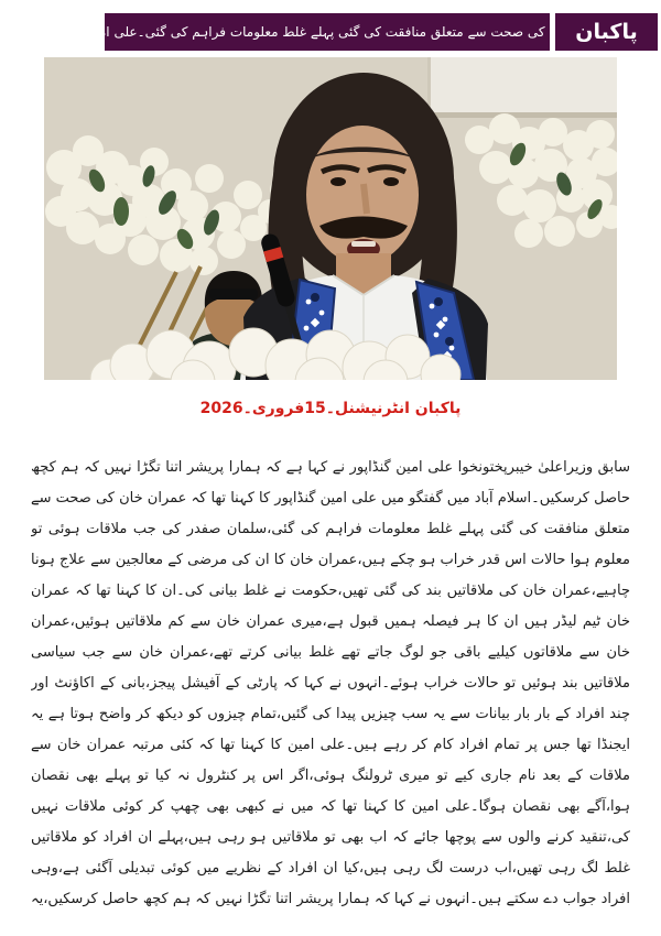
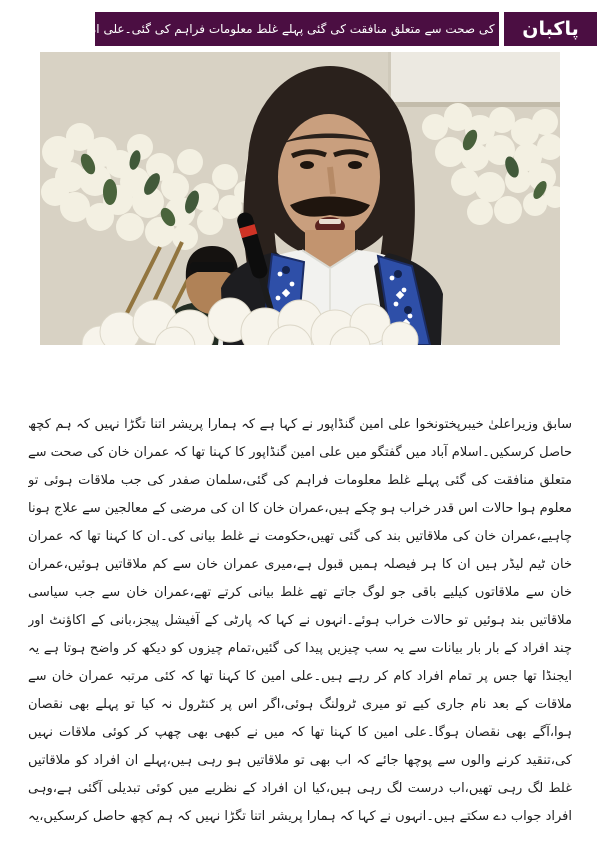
  پاکبان
  کی صحت سے متعلق منافقت کی گئی پہلے غلط معلومات فراہم کی گئی۔علی ا
- پاکبان انٹرنیشنل۔15فروری۔2026
  سابق وزیراعلیٰ خیبرپختونخوا علی امین گنڈاپور نے کہا ہے کہ ہمارا پریشر اتنا تگڑا نہیں کہ ہم کچھ حاصل کرسکیں۔اسلام آباد میں گفتگو میں علی امین گنڈاپور کا کہنا تھا کہ عمران خان کی صحت سے متعلق منافقت کی گئی پہلے غلط معلومات فراہم کی گئی،سلمان صفدر کی جب ملاقات ہوئی تو معلوم ہوا حالات اس قدر خراب ہو چکے ہیں،عمران خان کا ان کی مرضی کے معالجین سے علاج ہونا چاہیے،عمران خان کی ملاقاتیں بند کی گئی تھیں،حکومت نے غلط بیانی کی۔ان کا کہنا تھا کہ عمران خان ٹیم لیڈر ہیں ان کا ہر فیصلہ ہمیں قبول ہے،میری عمران خان سے کم ملاقاتیں ہوئیں،عمران خان سے ملاقاتوں کیلیے باقی جو لوگ جاتے تھے غلط بیانی کرتے تھے،عمران خان سے جب سیاسی ملاقاتیں بند ہوئیں تو حالات خراب ہوئے۔انہوں نے کہا کہ پارٹی کے آفیشل پیجز،بانی کے اکاؤنٹ اور چند افراد کے بار بار بیانات سے یہ سب چیزیں پیدا کی گئیں،تمام چیزوں کو دیکھ کر واضح ہوتا ہے یہ ایجنڈا تھا جس پر تمام افراد کام کر رہے ہیں۔علی امین کا کہنا تھا کہ کئی مرتبہ عمران خان سے ملاقات کے بعد نام جاری کیے تو میری ٹرولنگ ہوئی،اگر اس پر کنٹرول نہ کیا تو پہلے بھی نقصان ہوا،آگے بھی نقصان ہوگا۔علی امین کا کہنا تھا کہ میں نے کبھی بھی چھپ کر کوئی ملاقات نہیں کی،تنقید کرنے والوں سے پوچھا جائے کہ اب بھی تو ملاقاتیں ہو رہی ہیں،پہلے ان افراد کو ملاقاتیں غلط لگ رہی تھیں،اب درست لگ رہی ہیں،کیا ان افراد کے نظریے میں کوئی تبدیلی آگئی ہے،وہی افراد جواب دے سکتے ہیں۔انہوں نے کہا کہ ہمارا پریشر اتنا تگڑا نہیں کہ ہم کچھ حاصل کرسکیں،یہ
